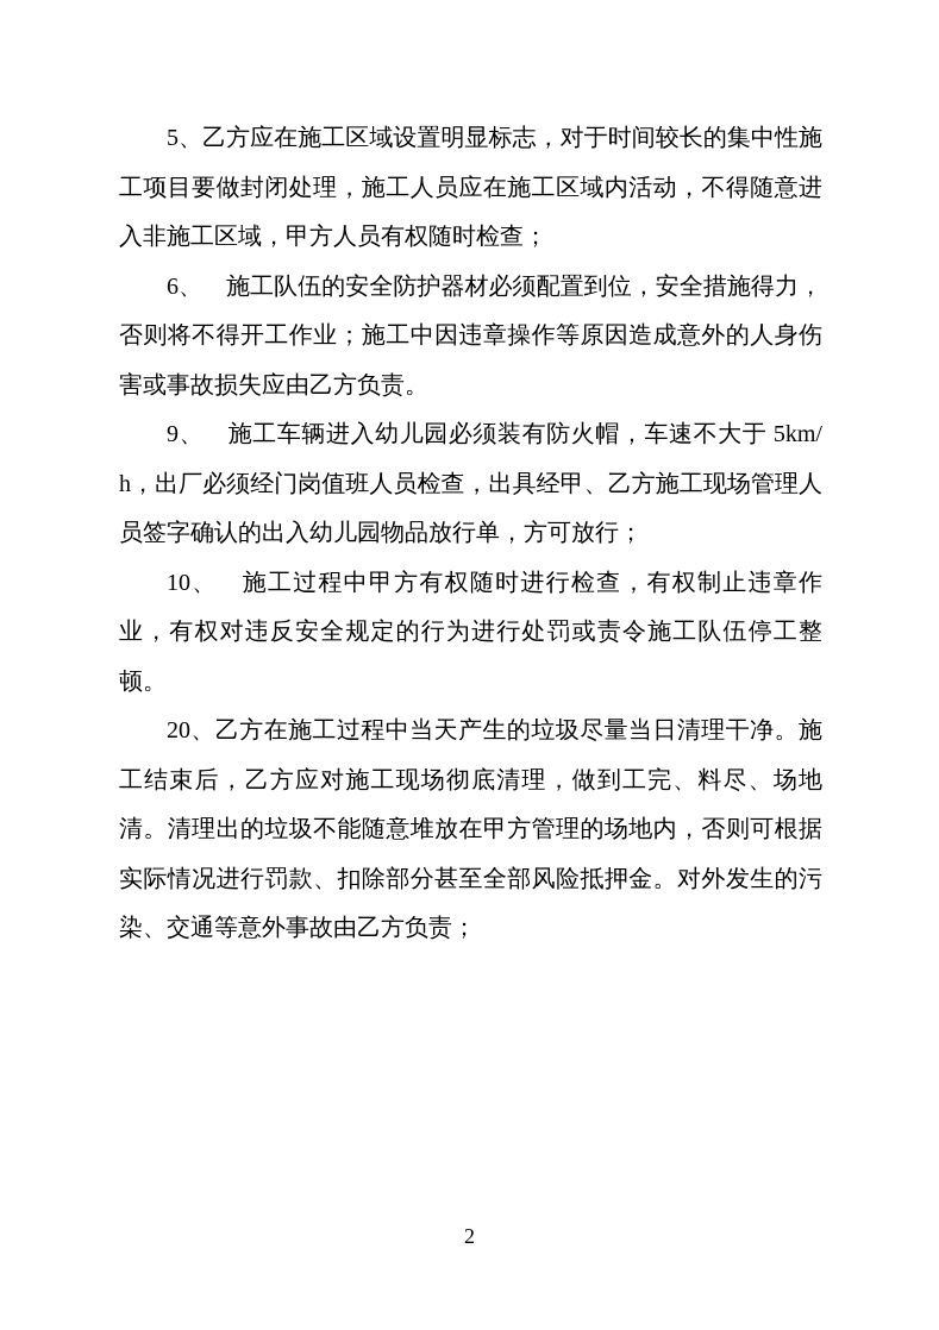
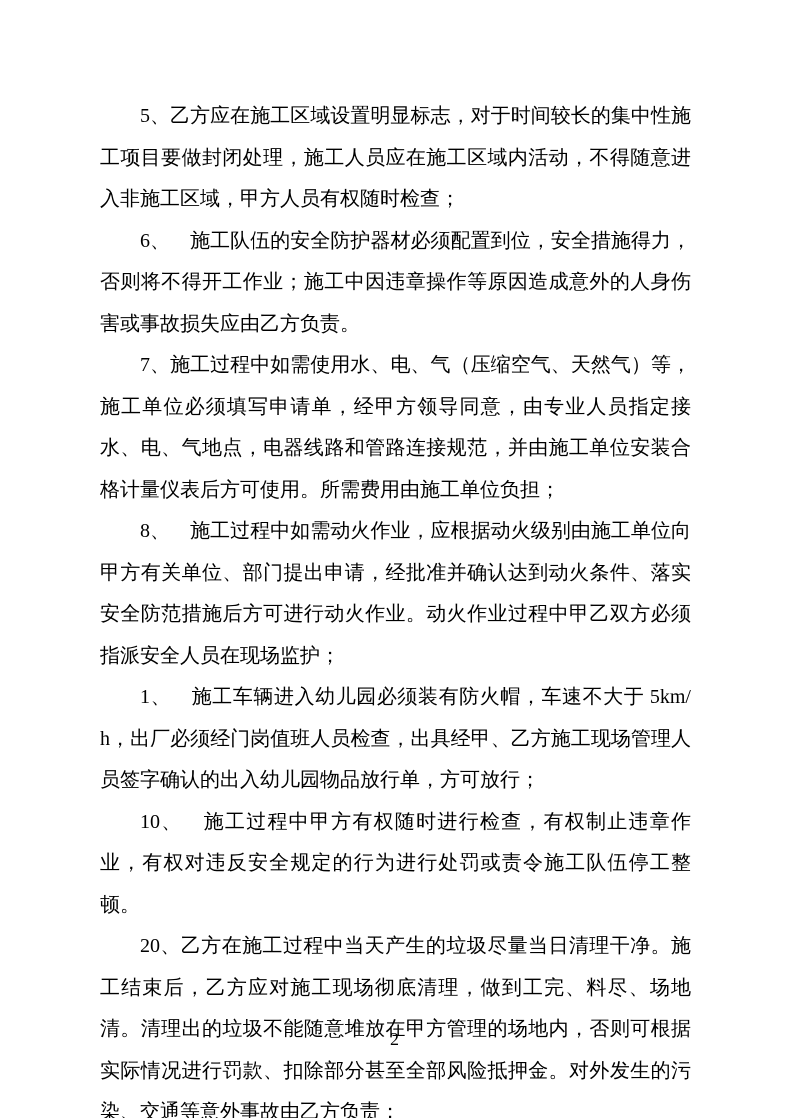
  5、乙方应在施工区域设置明显标志，对于时间较长的集中性施工项目要做封闭处理，施工人员应在施工区域内活动，不得随意进入非施工区域，甲方人员有权随时检查；
  6、 施工队伍的安全防护器材必须配置到位，安全措施得力，否则将不得开工作业；施工中因违章操作等原因造成意外的人身伤害或事故损失应由乙方负责。
+ 7、施工过程中如需使用水、电、气（压缩空气、天然气）等，施工单位必须填写申请单，经甲方领导同意，由专业人员指定接水、电、气地点，电器线路和管路连接规范，并由施工单位安装合格计量仪表后方可使用。所需费用由施工单位负担；
+ 8、 施工过程中如需动火作业，应根据动火级别由施工单位向甲方有关单位、部门提出申请，经批准并确认达到动火条件、落实安全防范措施后方可进行动火作业。动火作业过程中甲乙双方必须指派安全人员在现场监护；
- 9、 施工车辆进入幼儿园必须装有防火帽，车速不大于 5km/h，出厂必须经门岗值班人员检查，出具经甲、乙方施工现场管理人员签字确认的出入幼儿园物品放行单，方可放行；
+ 1、 施工车辆进入幼儿园必须装有防火帽，车速不大于 5km/h，出厂必须经门岗值班人员检查，出具经甲、乙方施工现场管理人员签字确认的出入幼儿园物品放行单，方可放行；
  10、 施工过程中甲方有权随时进行检查，有权制止违章作业，有权对违反安全规定的行为进行处罚或责令施工队伍停工整顿。
  20、乙方在施工过程中当天产生的垃圾尽量当日清理干净。施工结束后，乙方应对施工现场彻底清理，做到工完、料尽、场地清。清理出的垃圾不能随意堆放在甲方管理的场地内，否则可根据实际情况进行罚款、扣除部分甚至全部风险抵押金。对外发生的污染、交通等意外事故由乙方负责；
  2
